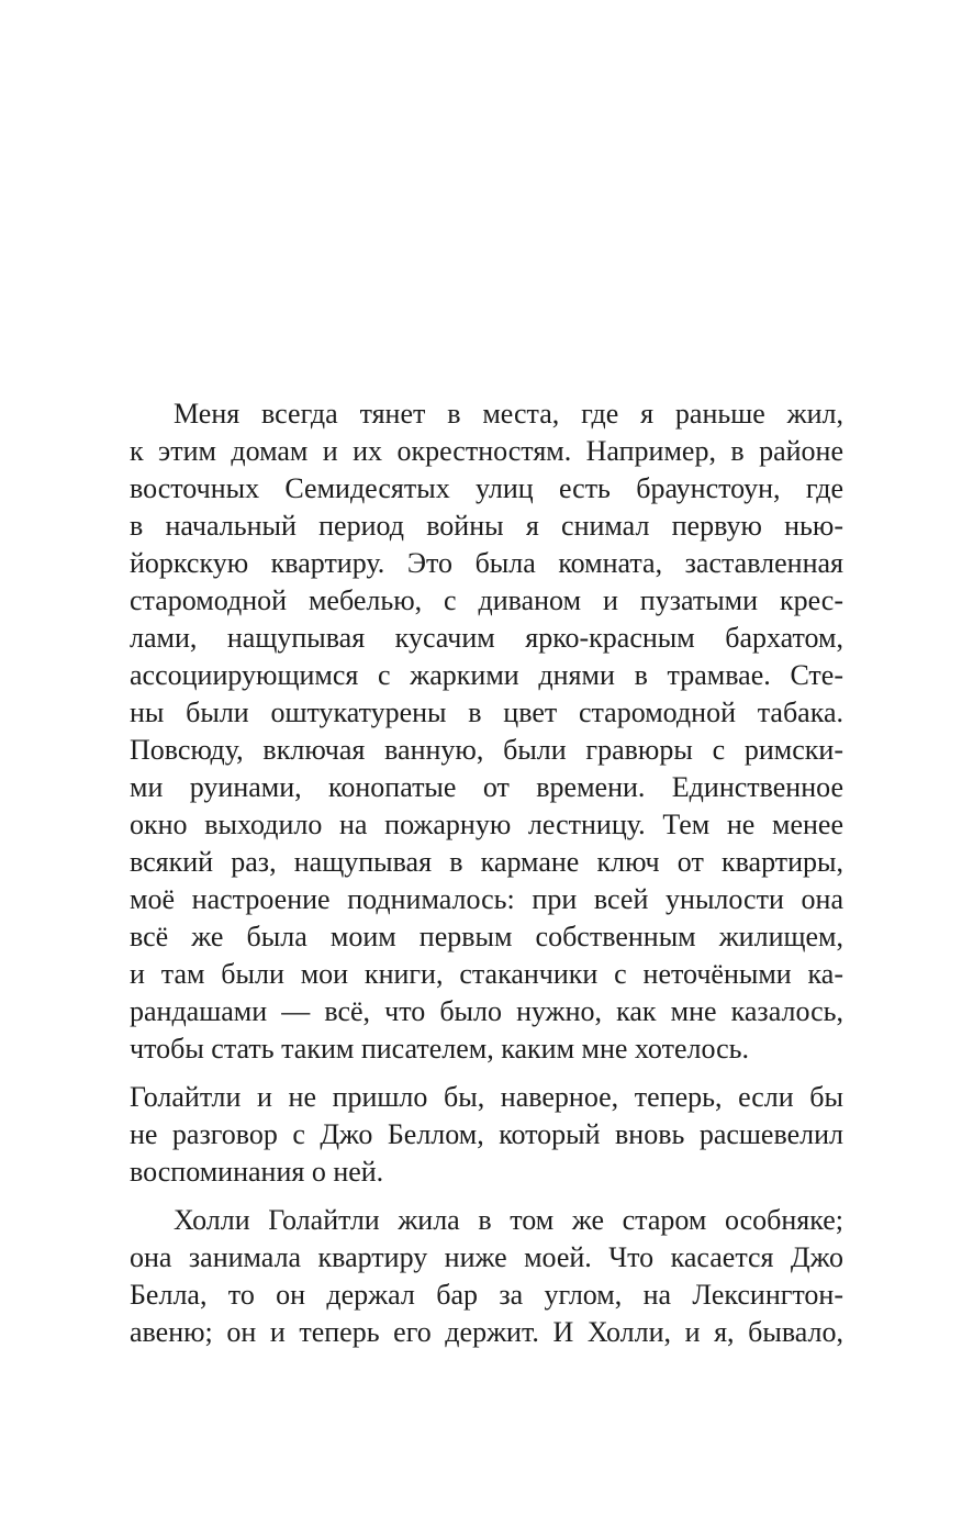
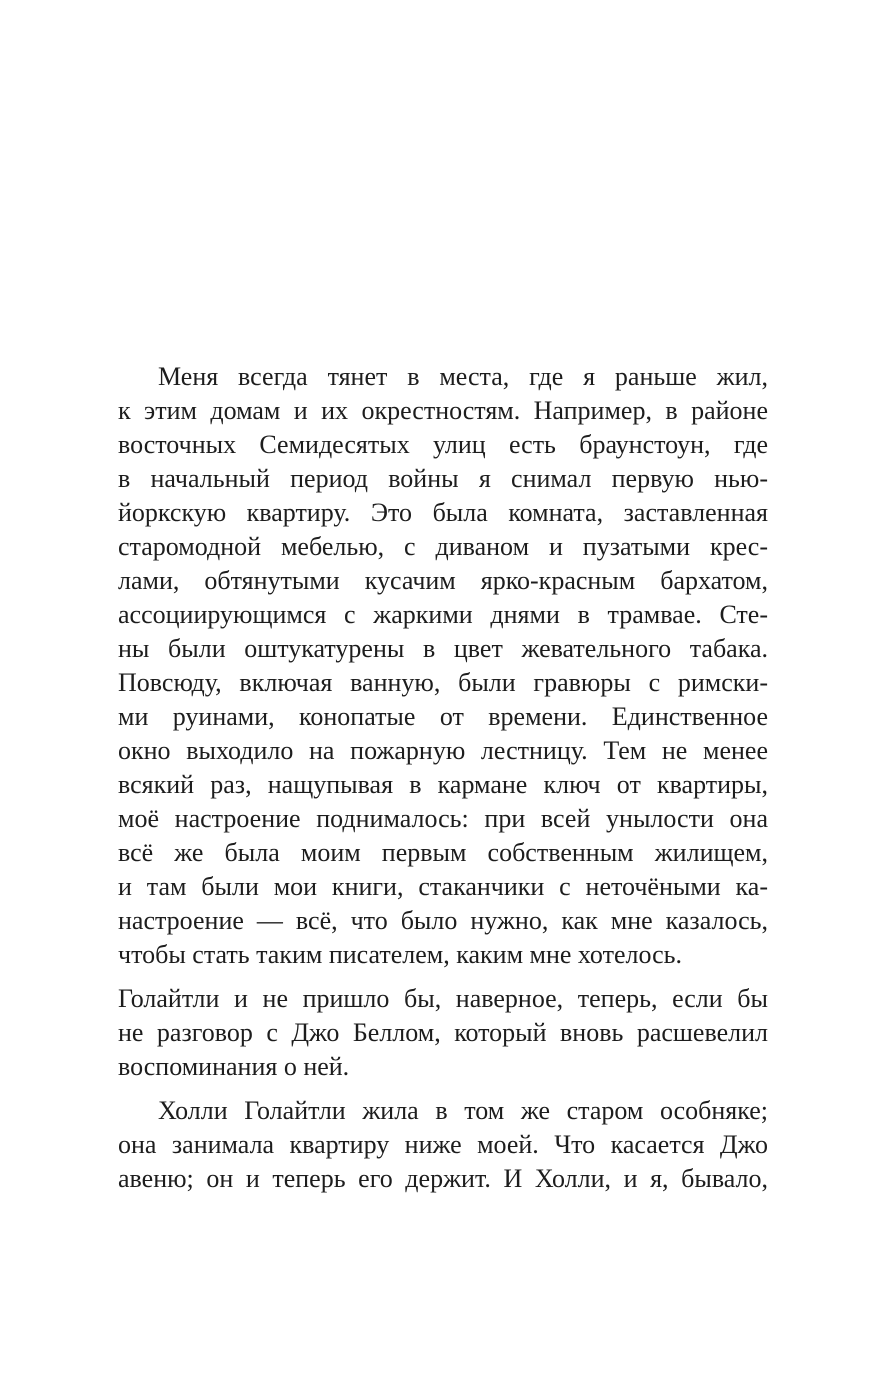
  Меня всегда тянет в места, где я раньше жил,
  к этим домам и их окрестностям. Например, в районе
  восточных Семидесятых улиц есть браунстоун, где
  в начальный период войны я снимал первую нью-
  йоркскую квартиру. Это была комната, заставленная
  старомодной мебелью, с диваном и пузатыми крес-
- лами, нащупывая кусачим ярко-красным бархатом,
+ лами, обтянутыми кусачим ярко-красным бархатом,
  ассоциирующимся с жаркими днями в трамвае. Сте-
- ны были оштукатурены в цвет старомодной табака.
+ ны были оштукатурены в цвет жевательного табака.
  Повсюду, включая ванную, были гравюры с римски-
  ми руинами, конопатые от времени. Единственное
  окно выходило на пожарную лестницу. Тем не менее
  всякий раз, нащупывая в кармане ключ от квартиры,
  моё настроение поднималось: при всей унылости она
  всё же была моим первым собственным жилищем,
  и там были мои книги, стаканчики с неточёными ка-
- рандашами — всё, что было нужно, как мне казалось,
+ настроение — всё, что было нужно, как мне казалось,
  чтобы стать таким писателем, каким мне хотелось.
  Голайтли и не пришло бы, наверное, теперь, если бы
  не разговор с Джо Беллом, который вновь расшевелил
  воспоминания о ней.
  Холли Голайтли жила в том же старом особняке;
  она занимала квартиру ниже моей. Что касается Джо
- Белла, то он держал бар за углом, на Лексингтон-
  авеню; он и теперь его держит. И Холли, и я, бывало,
